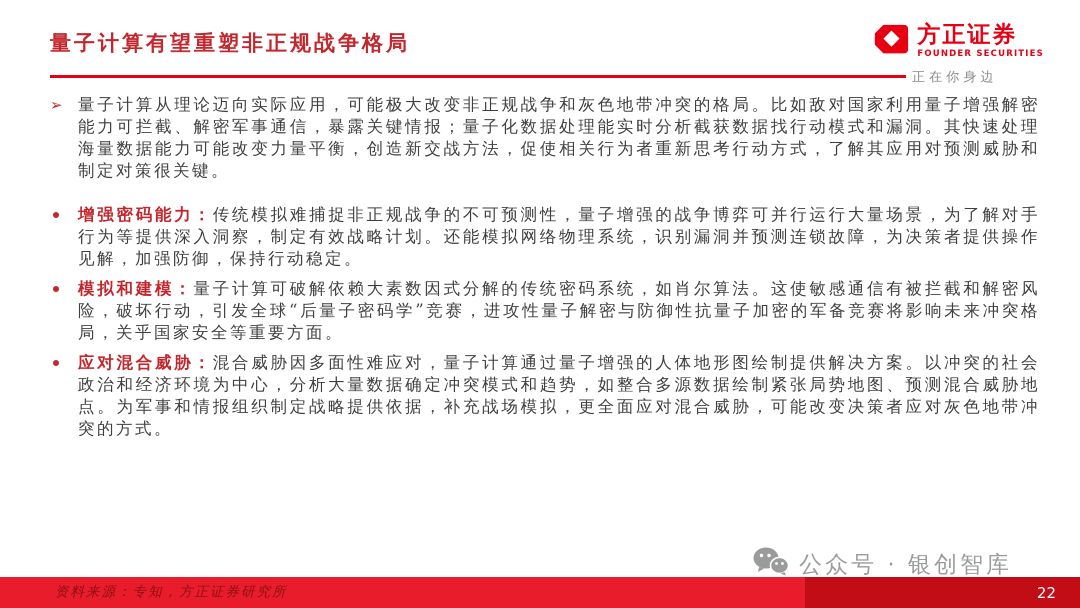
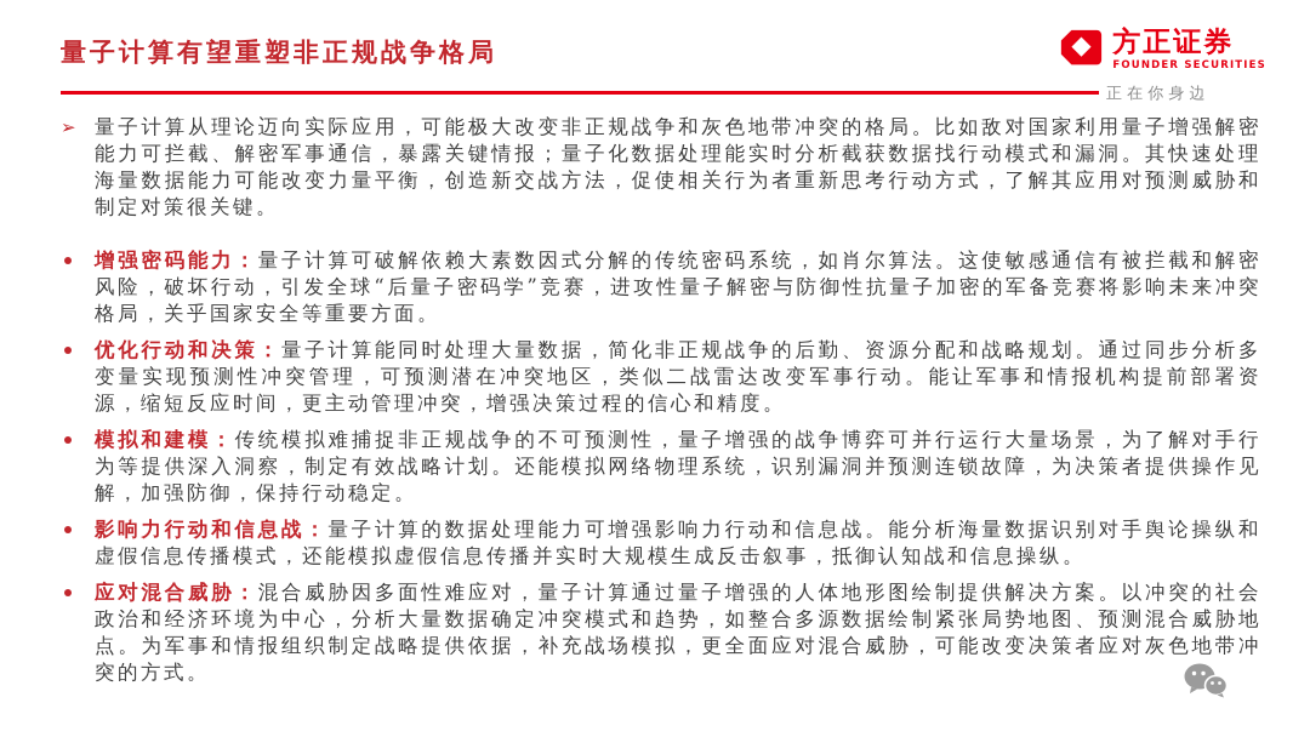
  量子计算有望重塑非正规战争格局
  方正证券
  FOUNDER SECURITIES
  正 在 你 身 边
  ➢
  量子计算从理论迈向实际应用，可能极大改变非正规战争和灰色地带冲突的格局。比如敌对国家利用量子增强解密能力可拦截、解密军事通信，暴露关键情报；量子化数据处理能实时分析截获数据找行动模式和漏洞。其快速处理海量数据能力可能改变力量平衡，创造新交战方法，促使相关行为者重新思考行动方式，了解其应用对预测威胁和制定对策很关键。
- 增强密码能力：传统模拟难捕捉非正规战争的不可预测性，量子增强的战争博弈可并行运行大量场景，为了解对手行为等提供深入洞察，制定有效战略计划。还能模拟网络物理系统，识别漏洞并预测连锁故障，为决策者提供操作见解，加强防御，保持行动稳定。
+ 增强密码能力：量子计算可破解依赖大素数因式分解的传统密码系统，如肖尔算法。这使敏感通信有被拦截和解密风险，破坏行动，引发全球“后量子密码学”竞赛，进攻性量子解密与防御性抗量子加密的军备竞赛将影响未来冲突格局，关乎国家安全等重要方面。
+ 优化行动和决策：量子计算能同时处理大量数据，简化非正规战争的后勤、资源分配和战略规划。通过同步分析多变量实现预测性冲突管理，可预测潜在冲突地区，类似二战雷达改变军事行动。能让军事和情报机构提前部署资源，缩短反应时间，更主动管理冲突，增强决策过程的信心和精度。
- 模拟和建模：量子计算可破解依赖大素数因式分解的传统密码系统，如肖尔算法。这使敏感通信有被拦截和解密风险，破坏行动，引发全球“后量子密码学”竞赛，进攻性量子解密与防御性抗量子加密的军备竞赛将影响未来冲突格局，关乎国家安全等重要方面。
+ 模拟和建模：传统模拟难捕捉非正规战争的不可预测性，量子增强的战争博弈可并行运行大量场景，为了解对手行为等提供深入洞察，制定有效战略计划。还能模拟网络物理系统，识别漏洞并预测连锁故障，为决策者提供操作见解，加强防御，保持行动稳定。
+ 影响力行动和信息战：量子计算的数据处理能力可增强影响力行动和信息战。能分析海量数据识别对手舆论操纵和虚假信息传播模式，还能模拟虚假信息传播并实时大规模生成反击叙事，抵御认知战和信息操纵。
  应对混合威胁：混合威胁因多面性难应对，量子计算通过量子增强的人体地形图绘制提供解决方案。以冲突的社会政治和经济环境为中心，分析大量数据确定冲突模式和趋势，如整合多源数据绘制紧张局势地图、预测混合威胁地点。为军事和情报组织制定战略提供依据，补充战场模拟，更全面应对混合威胁，可能改变决策者应对灰色地带冲突的方式。
- 公众号 · 银创智库
- 资料来源：专知，方正证券研究所
- 22
